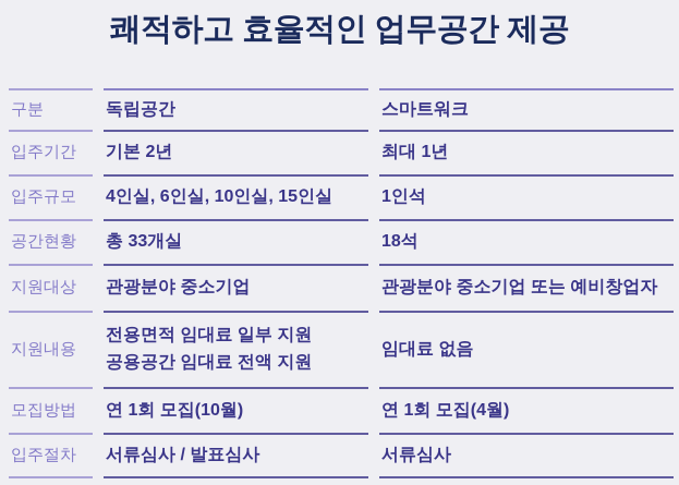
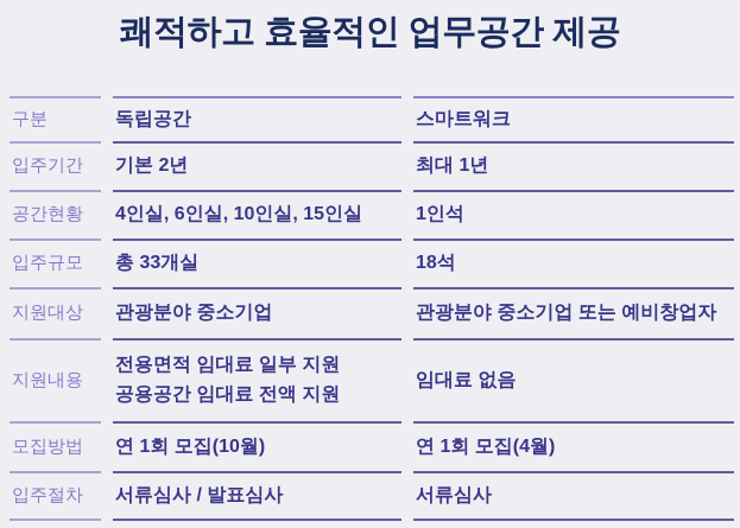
  쾌적하고 효율적인 업무공간 제공
  구분
  독립공간
  스마트워크
  입주기간
  기본 2년
  최대 1년
- 입주규모
+ 공간현황
  4인실, 6인실, 10인실, 15인실
  1인석
- 공간현황
+ 입주규모
  총 33개실
  18석
  지원대상
  관광분야 중소기업
  관광분야 중소기업 또는 예비창업자
  지원내용
  전용면적 임대료 일부 지원
  공용공간 임대료 전액 지원
  임대료 없음
  모집방법
  연 1회 모집(10월)
  연 1회 모집(4월)
  입주절차
  서류심사 / 발표심사
  서류심사
